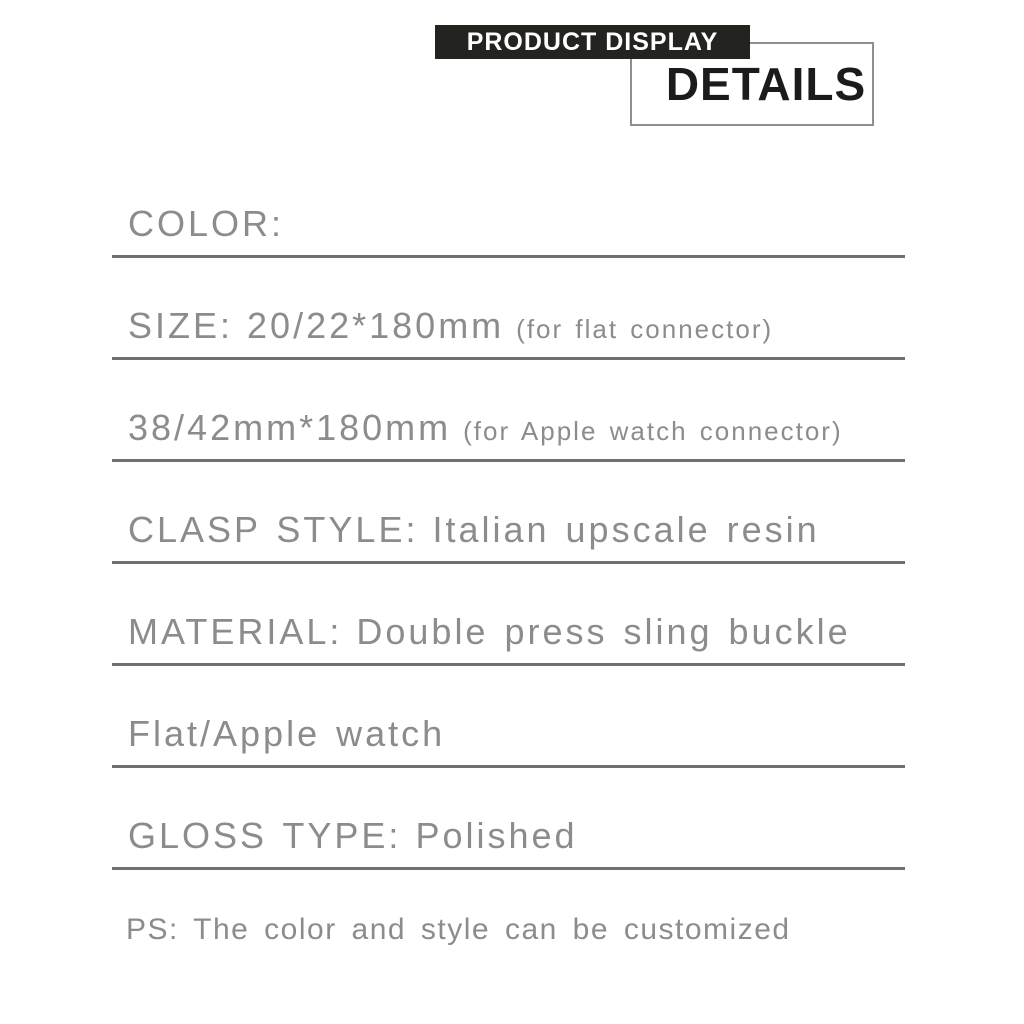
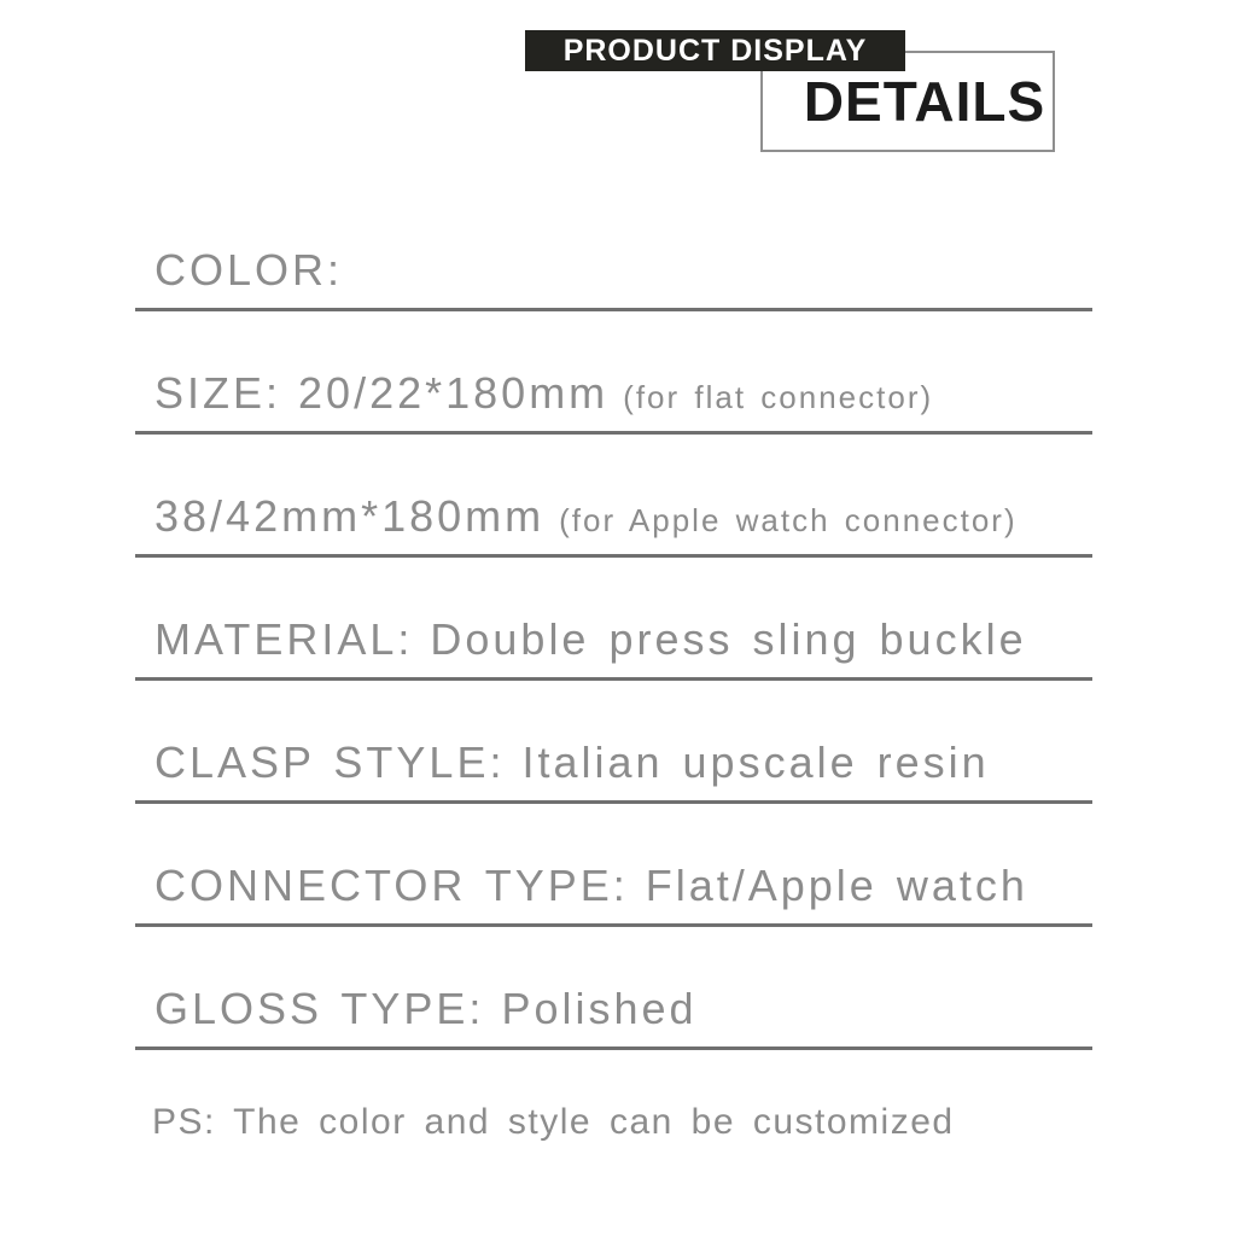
  PRODUCT DISPLAY
  DETAILS
  COLOR:
  SIZE:
  20/22*180mm
  (for flat connector)
  38/42mm*180mm
  (for Apple watch connector)
- CLASP STYLE:
+ MATERIAL:
- Italian upscale resin
+ Double press sling buckle
- MATERIAL:
+ CLASP STYLE:
- Double press sling buckle
+ Italian upscale resin
+ CONNECTOR TYPE:
  Flat/Apple watch
  GLOSS TYPE:
  Polished
  PS: The color and style can be customized
